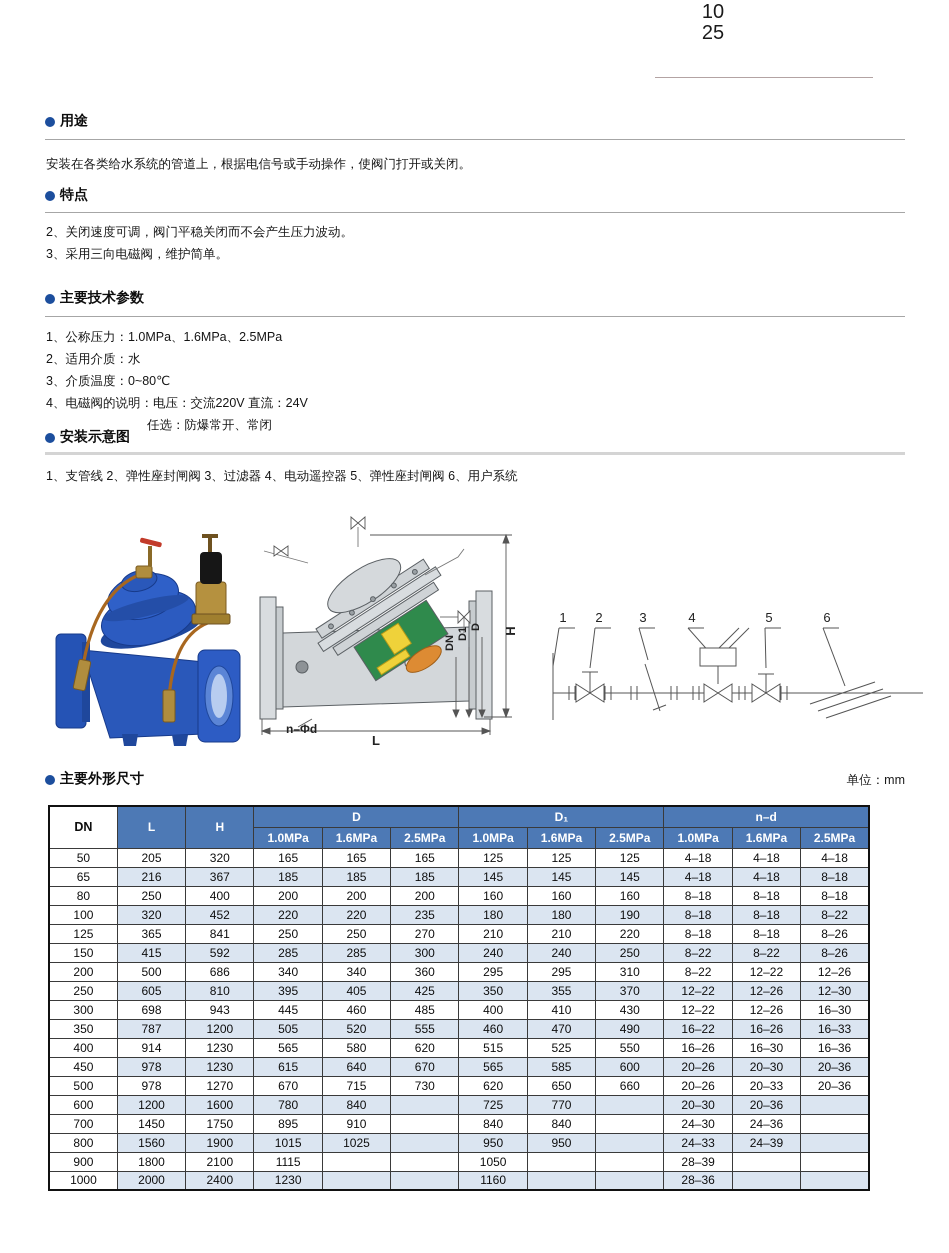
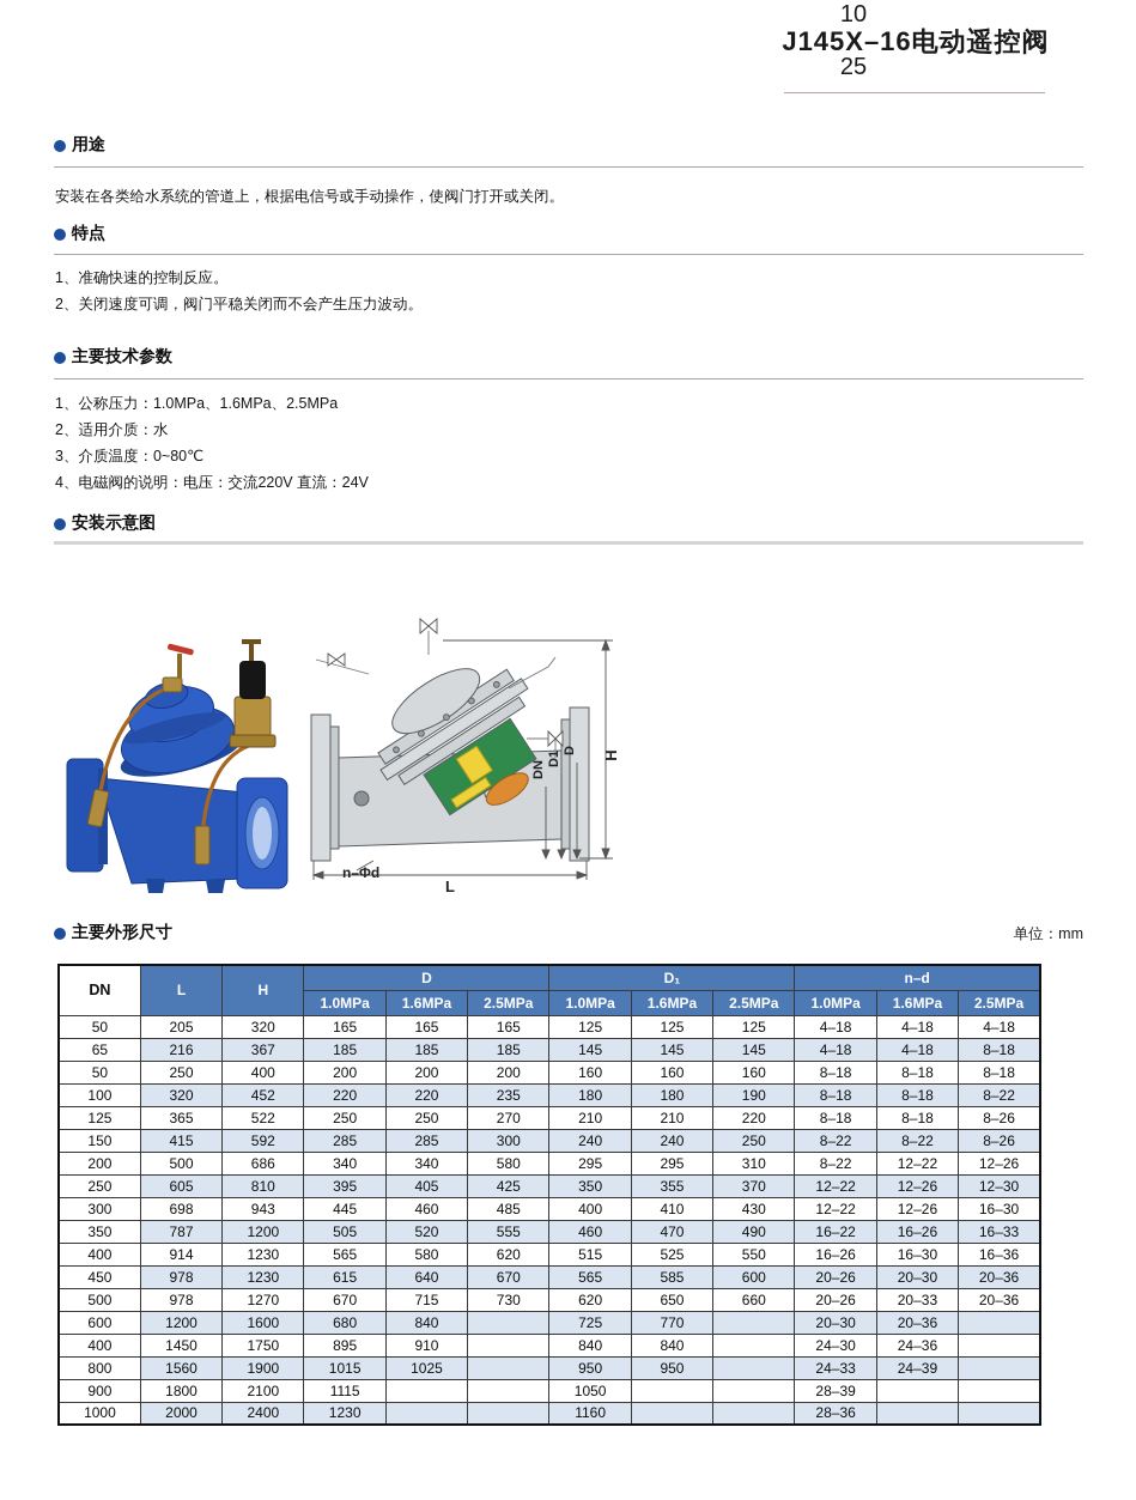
  10
+ J145X–16电动遥控阀
  25
  用途
  安装在各类给水系统的管道上，根据电信号或手动操作，使阀门打开或关闭。
  特点
+ 1、准确快速的控制反应。
  2、关闭速度可调，阀门平稳关闭而不会产生压力波动。
- 3、采用三向电磁阀，维护简单。
  主要技术参数
  1、公称压力：1.0MPa、1.6MPa、2.5MPa
  2、适用介质：水
  3、介质温度：0~80℃
  4、电磁阀的说明：电压：交流220V 直流：24V
- 任选：防爆常开、常闭
  安装示意图
- 1、支管线 2、弹性座封闸阀 3、过滤器 4、电动遥控器 5、弹性座封闸阀 6、用户系统
  L
  n–Φd
- 1
- 2
- 3
- 4
- 5
- 6
  主要外形尺寸
  单位：mm
  DN	L	H	D	D₁	n–d
  1.0MPa	1.6MPa	2.5MPa	1.0MPa	1.6MPa	2.5MPa	1.0MPa	1.6MPa	2.5MPa
  50	205	320	165	165	165	125	125	125	4–18	4–18	4–18
  65	216	367	185	185	185	145	145	145	4–18	4–18	8–18
- 80	250	400	200	200	200	160	160	160	8–18	8–18	8–18
+ 50	250	400	200	200	200	160	160	160	8–18	8–18	8–18
  100	320	452	220	220	235	180	180	190	8–18	8–18	8–22
- 125	365	841	250	250	270	210	210	220	8–18	8–18	8–26
+ 125	365	522	250	250	270	210	210	220	8–18	8–18	8–26
  150	415	592	285	285	300	240	240	250	8–22	8–22	8–26
- 200	500	686	340	340	360	295	295	310	8–22	12–22	12–26
+ 200	500	686	340	340	580	295	295	310	8–22	12–22	12–26
  250	605	810	395	405	425	350	355	370	12–22	12–26	12–30
  300	698	943	445	460	485	400	410	430	12–22	12–26	16–30
  350	787	1200	505	520	555	460	470	490	16–22	16–26	16–33
  400	914	1230	565	580	620	515	525	550	16–26	16–30	16–36
  450	978	1230	615	640	670	565	585	600	20–26	20–30	20–36
  500	978	1270	670	715	730	620	650	660	20–26	20–33	20–36
- 600	1200	1600	780	840		725	770		20–30	20–36
+ 600	1200	1600	680	840		725	770		20–30	20–36
- 700	1450	1750	895	910		840	840		24–30	24–36
+ 400	1450	1750	895	910		840	840		24–30	24–36
  800	1560	1900	1015	1025		950	950		24–33	24–39
  900	1800	2100	1115			1050			28–39
  1000	2000	2400	1230			1160			28–36
